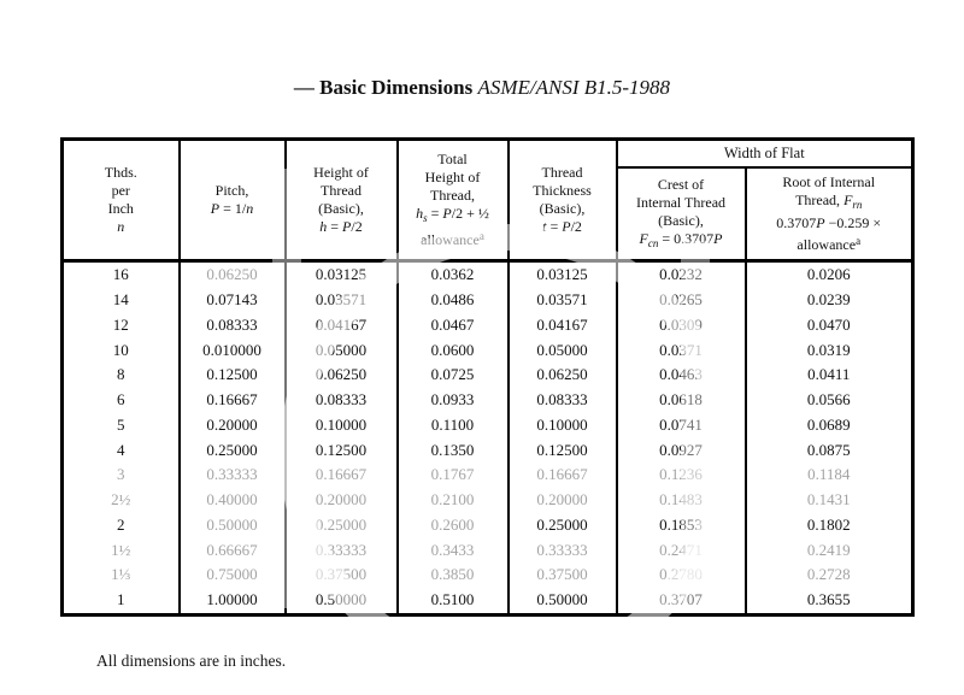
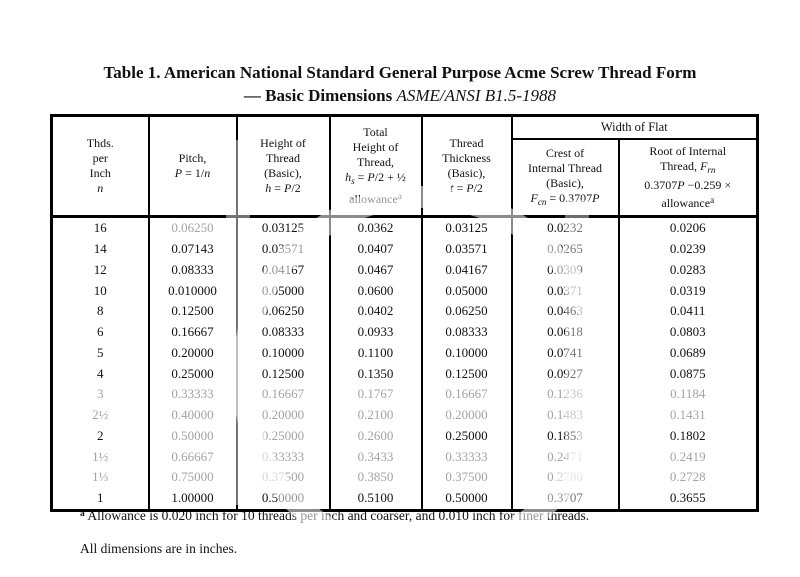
+ Table 1. American National Standard General Purpose Acme Screw Thread Form
  — Basic Dimensions ASME/ANSI B1.5-1988
  Thds.perInchn	Pitch,P = 1/n	Height ofThread(Basic),h = P/2	TotalHeight ofThread,hs = P/2 + ½allowancea	ThreadThickness(Basic),t = P/2	Width of Flat
  Crest ofInternal Thread(Basic),Fcn = 0.3707P	Root of InternalThread, Frn0.3707P −0.259 ×allowancea
  16	0.06250	0.03125	0.0362	0.03125	0.0232	0.0206
- 14	0.07143	0.03571	0.0486	0.03571	0.0265	0.0239
+ 14	0.07143	0.03571	0.0407	0.03571	0.0265	0.0239
- 12	0.08333	0.04167	0.0467	0.04167	0.0309	0.0470
+ 12	0.08333	0.04167	0.0467	0.04167	0.0309	0.0283
  10	0.010000	0.05000	0.0600	0.05000	0.0371	0.0319
- 8	0.12500	0.06250	0.0725	0.06250	0.0463	0.0411
+ 8	0.12500	0.06250	0.0402	0.06250	0.0463	0.0411
- 6	0.16667	0.08333	0.0933	0.08333	0.0618	0.0566
+ 6	0.16667	0.08333	0.0933	0.08333	0.0618	0.0803
  5	0.20000	0.10000	0.1100	0.10000	0.0741	0.0689
  4	0.25000	0.12500	0.1350	0.12500	0.0927	0.0875
  3	0.33333	0.16667	0.1767	0.16667	0.1236	0.1184
  2½	0.40000	0.20000	0.2100	0.20000	0.1483	0.1431
  2	0.50000	0.25000	0.2600	0.25000	0.1853	0.1802
  1½	0.66667	0.33333	0.3433	0.33333	0.2471	0.2419
  1⅓	0.75000	0.37500	0.3850	0.37500	0.2780	0.2728
  1	1.00000	0.50000	0.5100	0.50000	0.3707	0.3655
+ a Allowance is 0.020 inch for 10 threads per inch and coarser, and 0.010 inch for finer threads.
  All dimensions are in inches.
